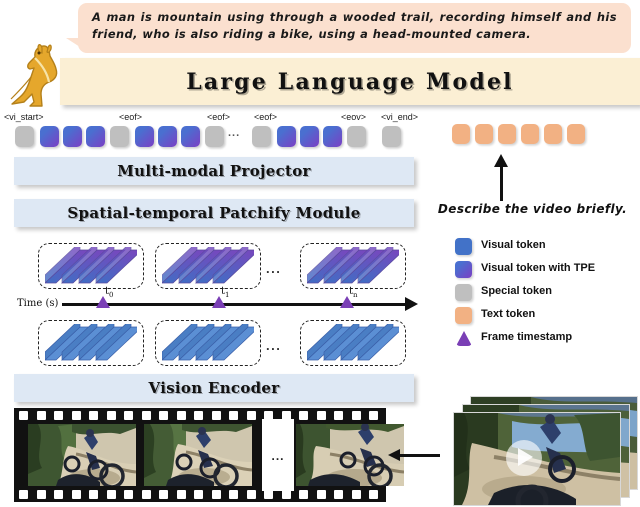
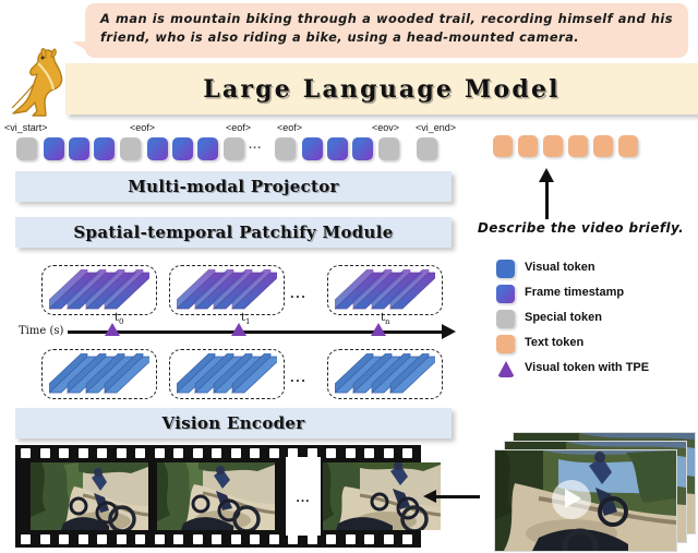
- A man is mountain using through a wooded trail, recording himself and his friend, who is also riding a bike, using a head-mounted camera.
+ A man is mountain biking through a wooded trail, recording himself and his friend, who is also riding a bike, using a head-mounted camera.
  Large Language Model
  <vi_start>
  <eof>
  <eof>
  <eof>
  <eov>
  <vi_end>
  ...
  Multi-modal Projector
  Spatial-temporal Patchify Module
  Vision Encoder
  ...
  ...
  Time (s)
  t0
  t1
  tn
  Describe the video briefly.
  Visual token
- Visual token with TPE
+ Frame timestamp
  Special token
  Text token
- Frame timestamp
+ Visual token with TPE
  ...
